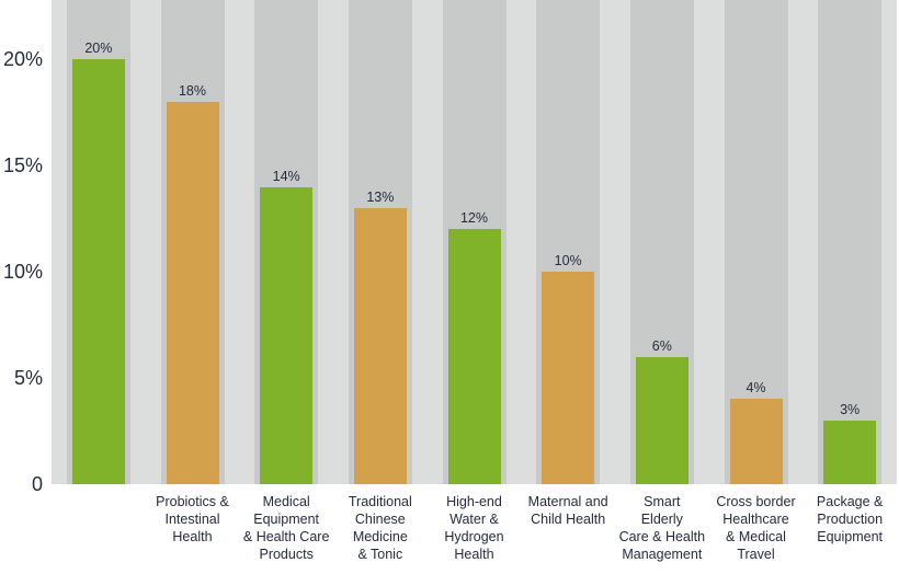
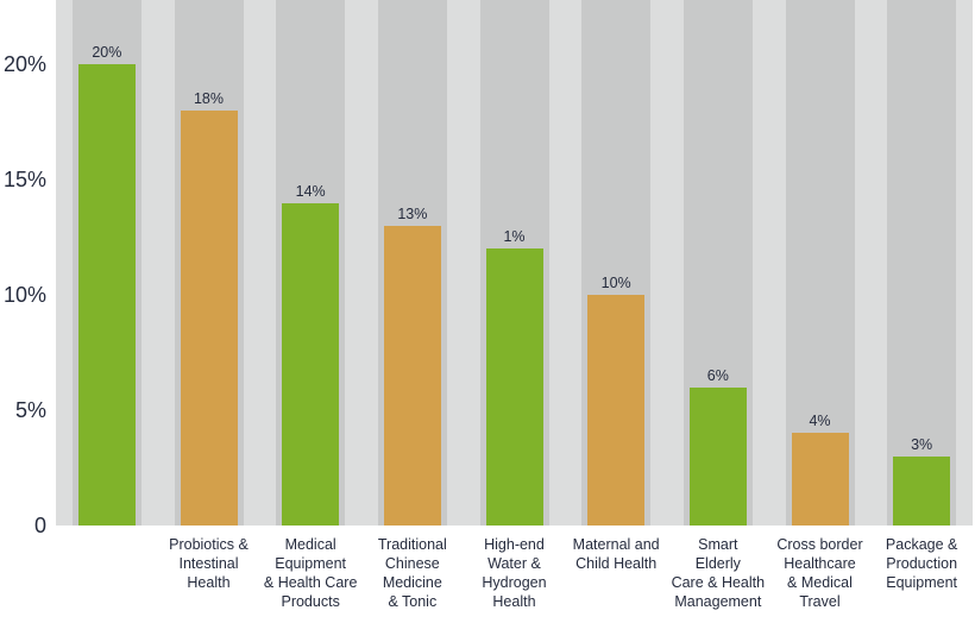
  0
  5%
  10%
  15%
  20%
  20%
  18%
  14%
  13%
- 12%
+ 1%
  10%
  6%
  4%
  3%
  Probiotics &
  Intestinal
  Health
  Medical
  Equipment
  & Health Care
  Products
  Traditional
  Chinese
  Medicine
  & Tonic
  High-end
  Water &
  Hydrogen
  Health
  Maternal and
  Child Health
  Smart
  Elderly
  Care & Health
  Management
  Cross border
  Healthcare
  & Medical
  Travel
  Package &
  Production
  Equipment
